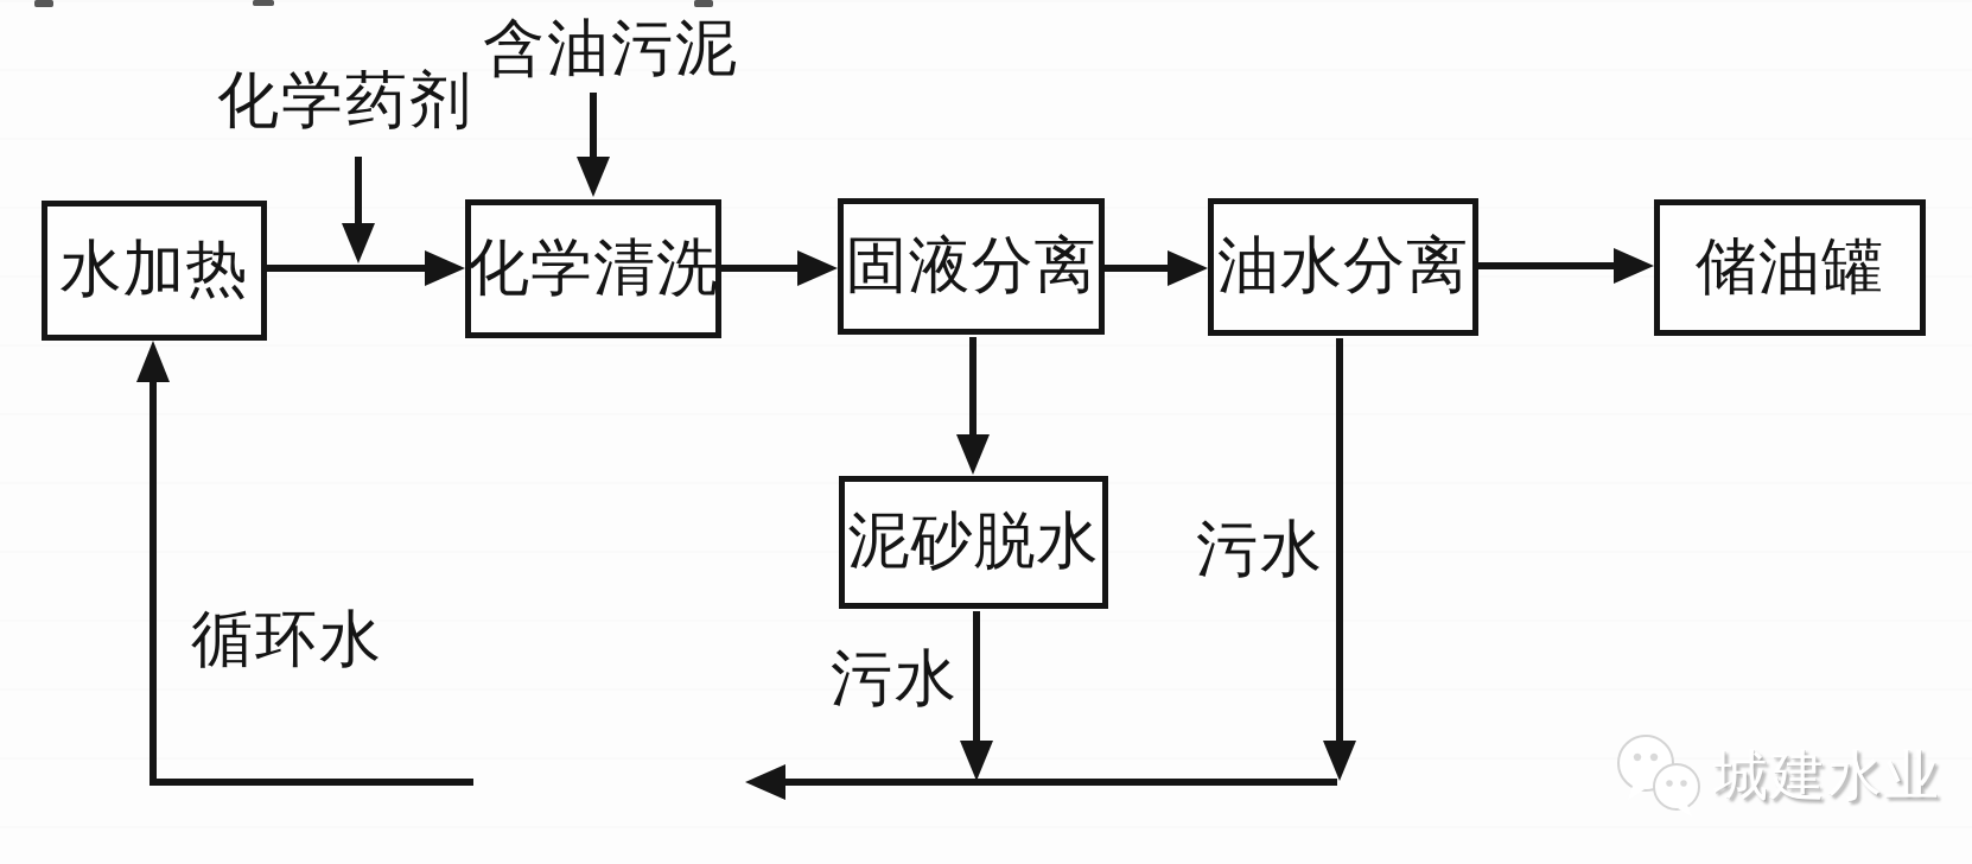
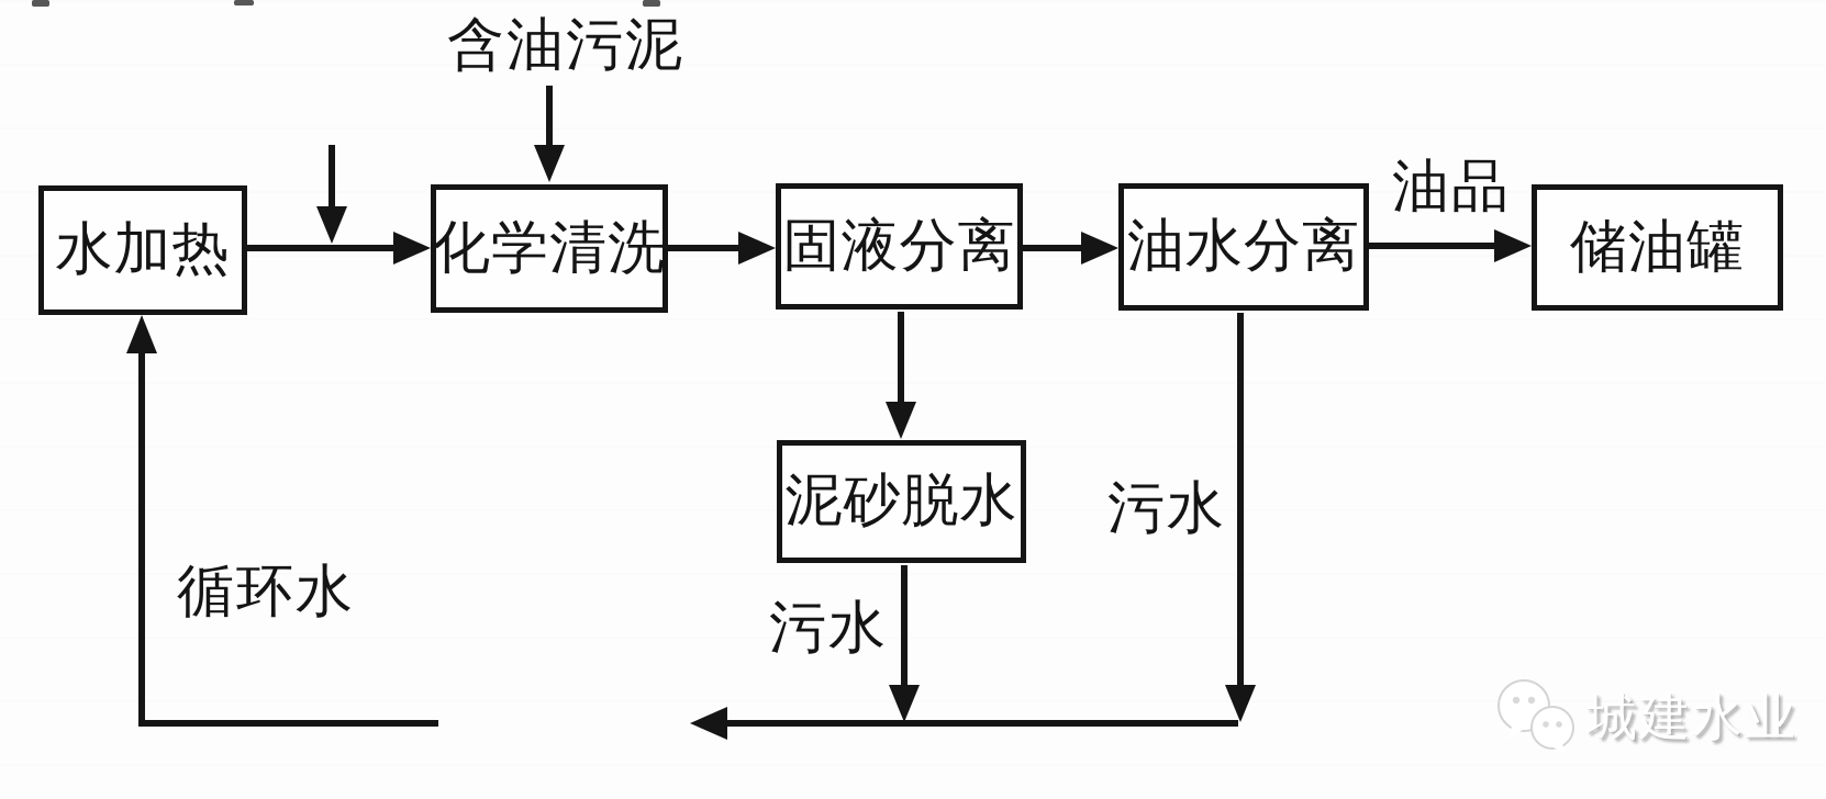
  水加热
  化学清洗
  固液分离
  油水分离
  储油罐
  泥砂脱水
- 化学药剂
  含油污泥
+ 油品
  污水
  污水
  循环水
  城建水业
